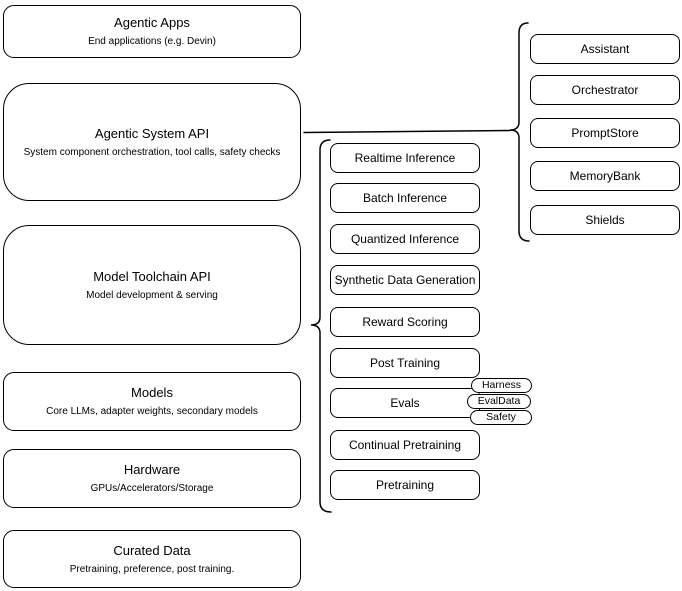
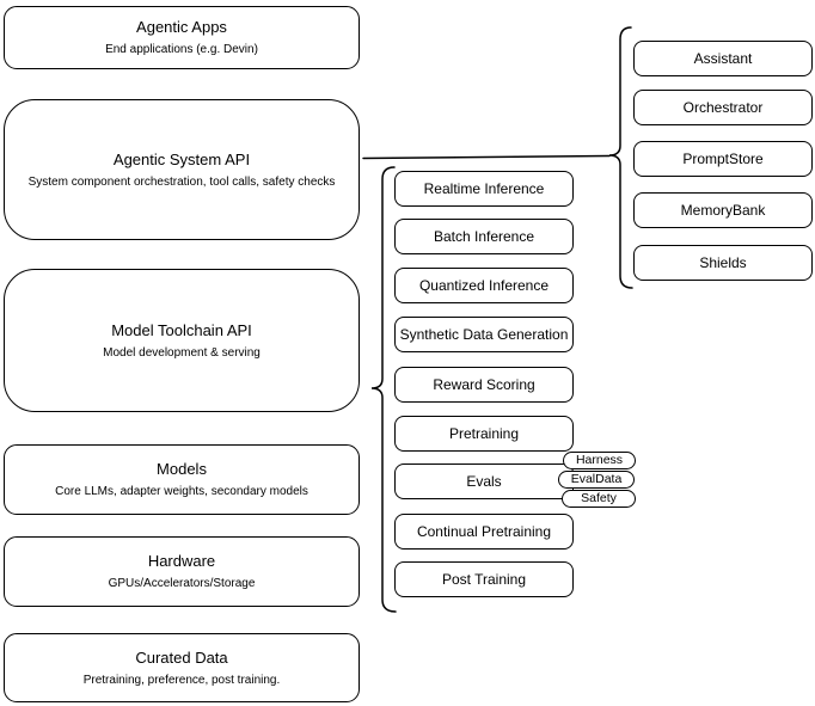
  Agentic Apps
  End applications (e.g. Devin)
  Agentic System API
  System component orchestration, tool calls, safety checks
  Model Toolchain API
  Model development & serving
  Models
  Core LLMs, adapter weights, secondary models
  Hardware
  GPUs/Accelerators/Storage
  Curated Data
  Pretraining, preference, post training.
  Realtime Inference
  Batch Inference
  Quantized Inference
  Synthetic Data Generation
  Reward Scoring
- Post Training
+ Pretraining
  Evals
  Continual Pretraining
- Pretraining
+ Post Training
  Harness
  EvalData
  Safety
  Assistant
  Orchestrator
  PromptStore
  MemoryBank
  Shields
